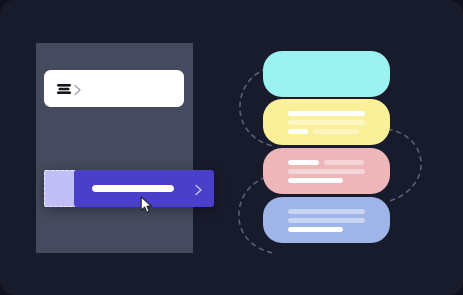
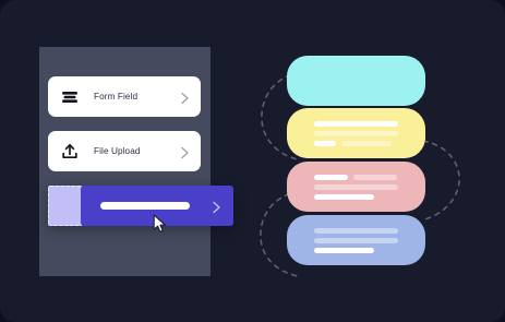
+ Form Field
+ File Upload
